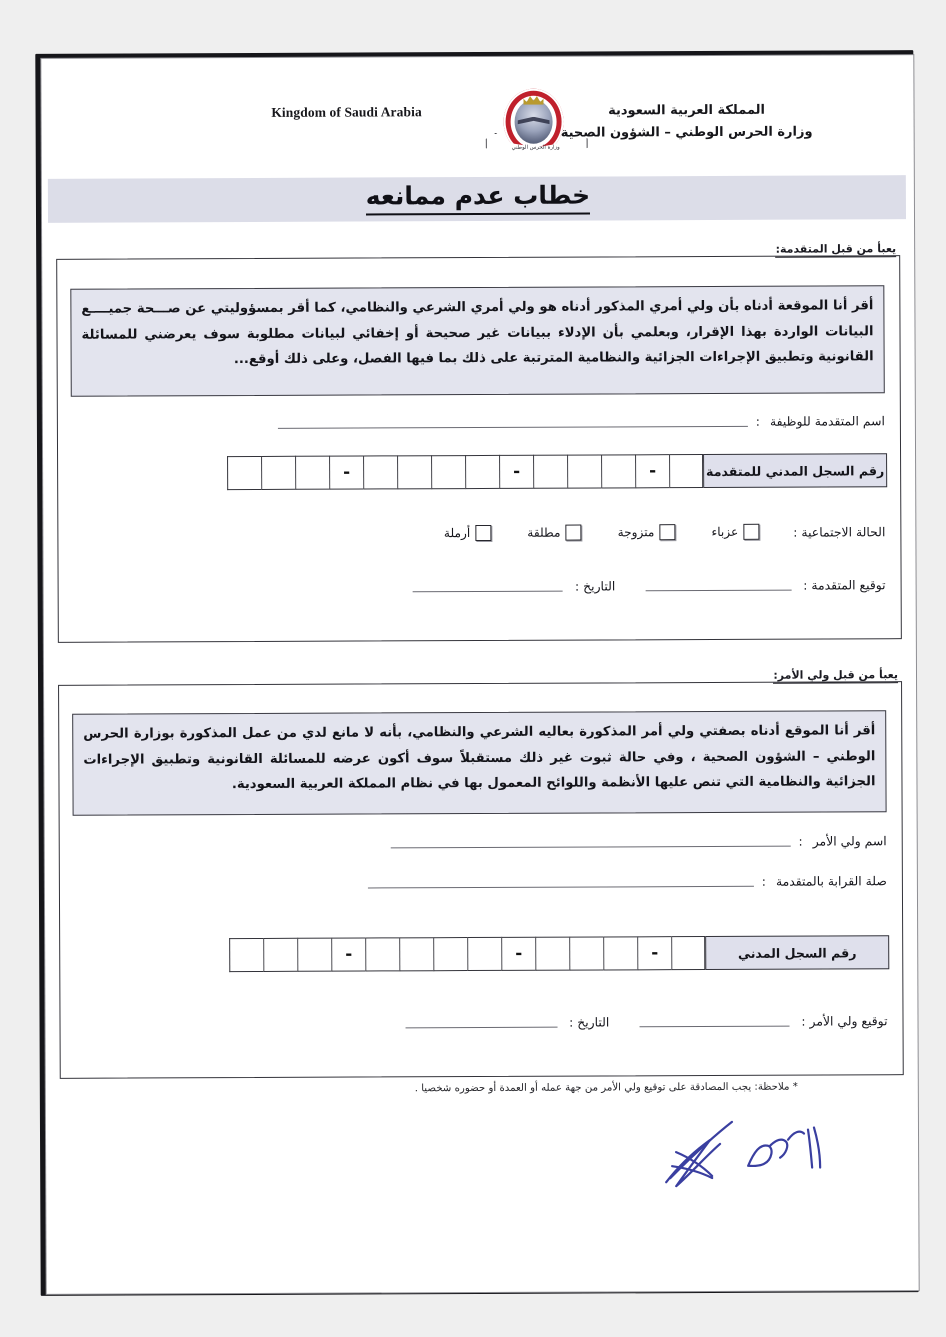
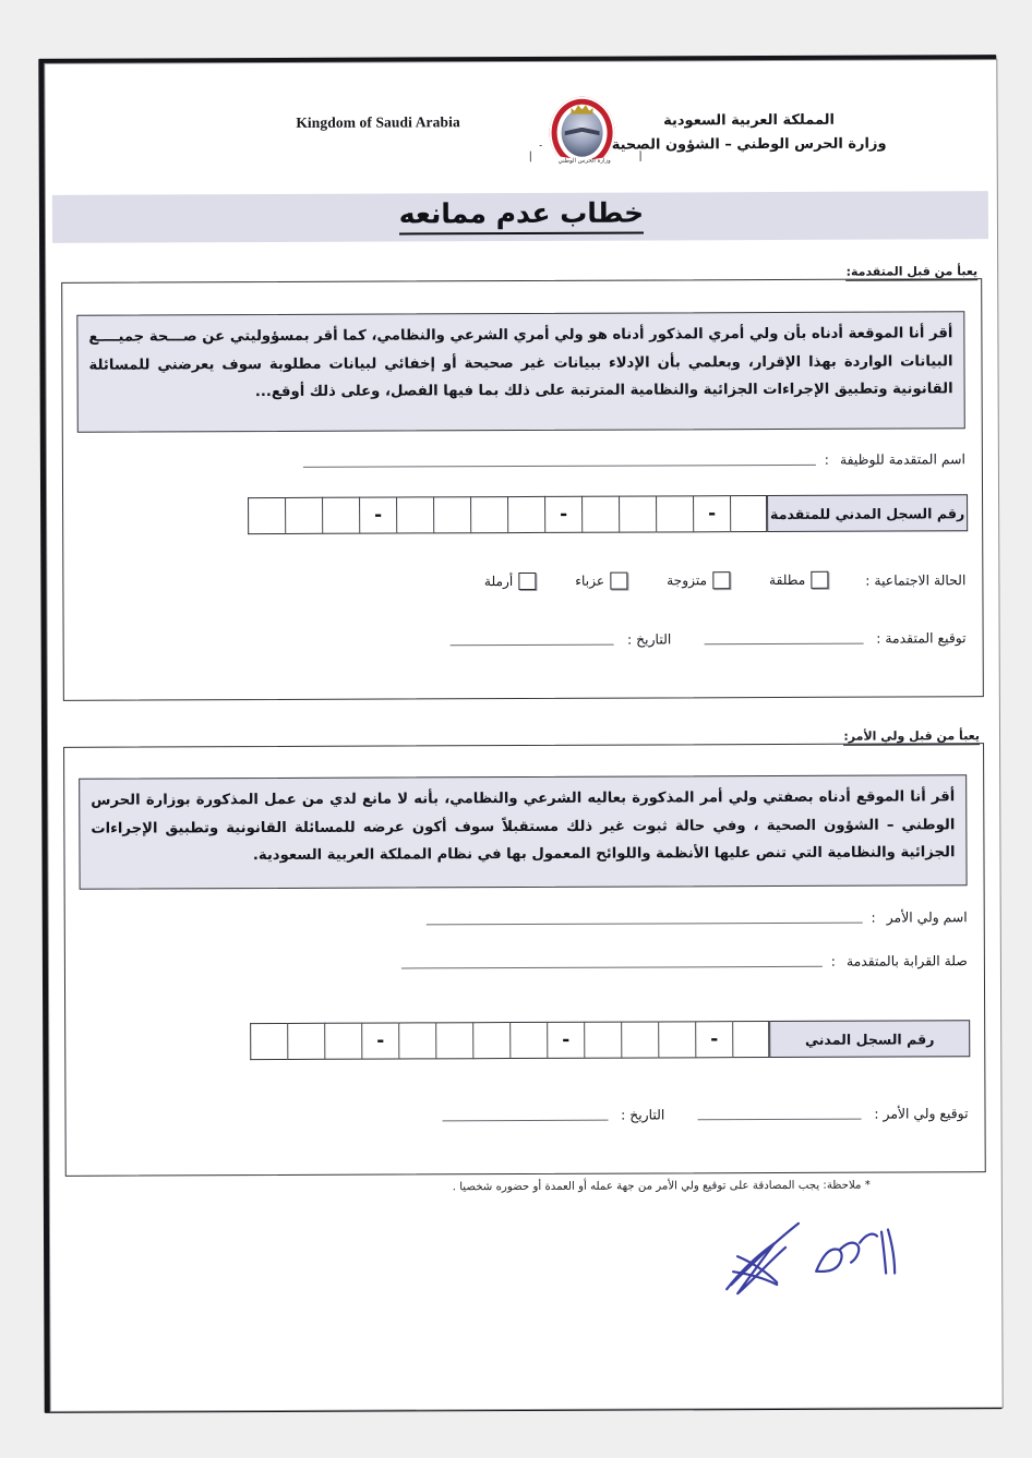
  Kingdom of Saudi Arabia
  المملكة العربية السعودية
  وزارة الحرس الوطني – الشؤون الصحية
  خطاب عدم ممانعه
  يعبأ من قبل المتقدمة:
  أقر أنا الموقعة أدناه بأن ولي أمري المذكور أدناه هو ولي أمري الشرعي والنظامي، كما أقر بمسؤوليتي عن صـــحة جميــــع البيانات الواردة بهذا الإقرار، وبعلمي بأن الإدلاء ببيانات غير صحيحة أو إخفائي لبيانات مطلوبة سوف يعرضني للمسائلة القانونية وتطبيق الإجراءات الجزائية والنظامية المترتبة على ذلك بما فيها الفصل، وعلى ذلك أوقع...
  اسم المتقدمة للوظيفة
  :
  رقم السجل المدني للمتقدمة
  -
  -
  -
  الحالة الاجتماعية :
- عزباء
+ مطلقة
  متزوجة
- مطلقة
+ عزباء
  أرملة
  توقيع المتقدمة :
  التاريخ :
  يعبأ من قبل ولي الأمر:
  أقر أنا الموقع أدناه بصفتي ولي أمر المذكورة بعاليه الشرعي والنظامي، بأنه لا مانع لدي من عمل المذكورة بوزارة الحرس الوطني – الشؤون الصحية ، وفي حالة ثبوت غير ذلك مستقبلاً سوف أكون عرضه للمسائلة القانونية وتطبيق الإجراءات الجزائية والنظامية التي تنص عليها الأنظمة واللوائح المعمول بها في نظام المملكة العربية السعودية.
  اسم ولي الأمر
  :
  صلة القرابة بالمتقدمة
  :
  رقم السجل المدني
  -
  -
  -
  توقيع ولي الأمر :
  التاريخ :
  * ملاحظة: يجب المصادقة على توقيع ولي الأمر من جهة عمله أو العمدة أو حضوره شخصيا .
